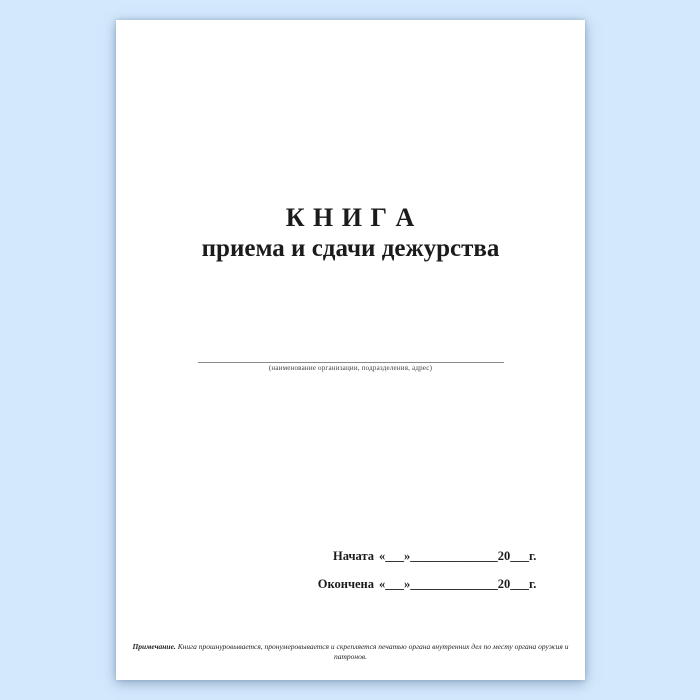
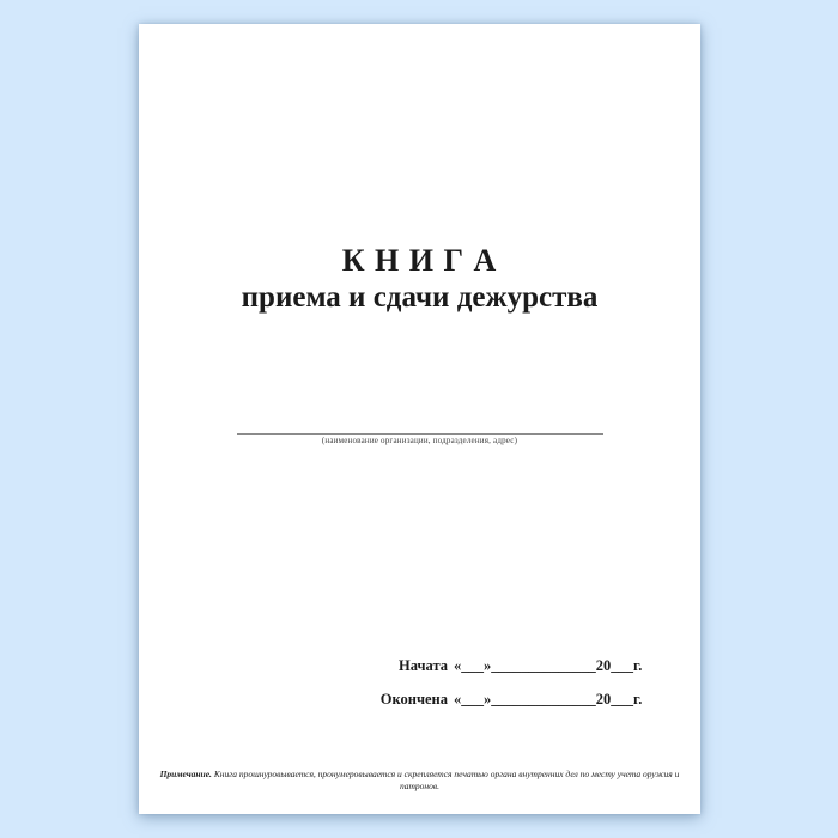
  К Н И Г А
  приема и сдачи дежурства
  (наименование организации, подразделения, адрес)
  Начата
  «___»______________20___г.
  Окончена
  «___»______________20___г.
- Примечание. Книга прошнуровывается, пронумеровывается и скрепляется печатью органа внутренних дел по месту органа оружия и патронов.
+ Примечание. Книга прошнуровывается, пронумеровывается и скрепляется печатью органа внутренних дел по месту учета оружия и патронов.
